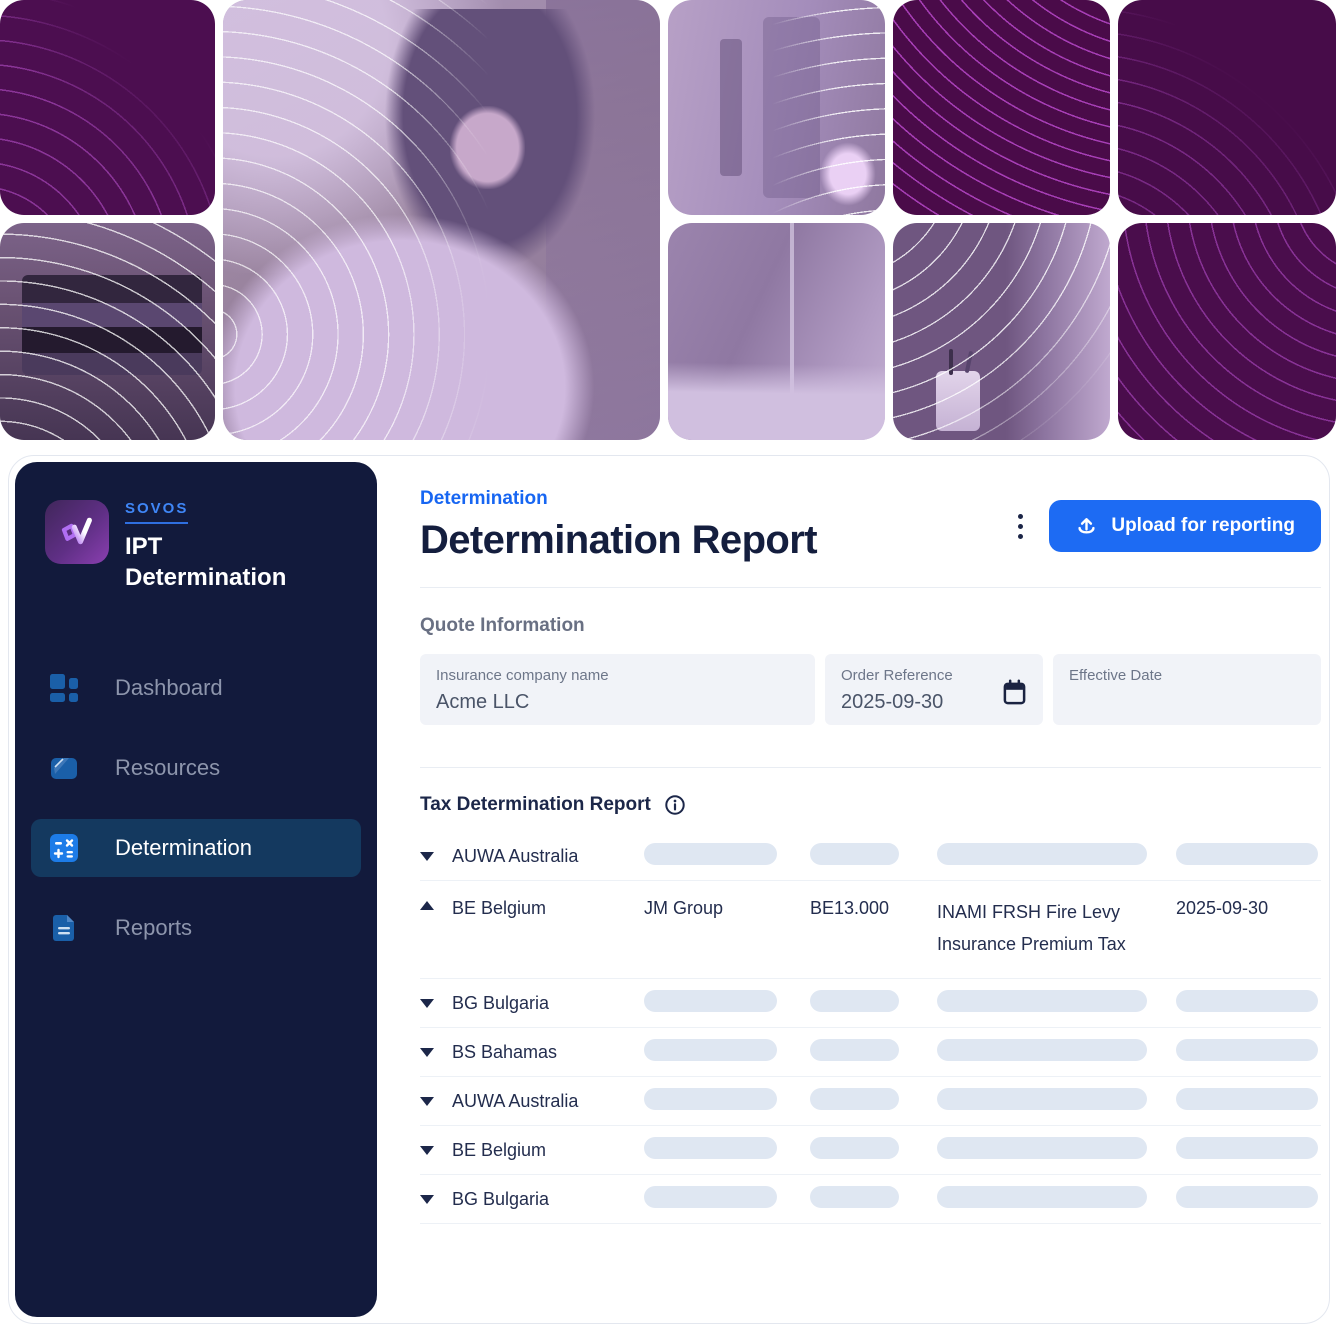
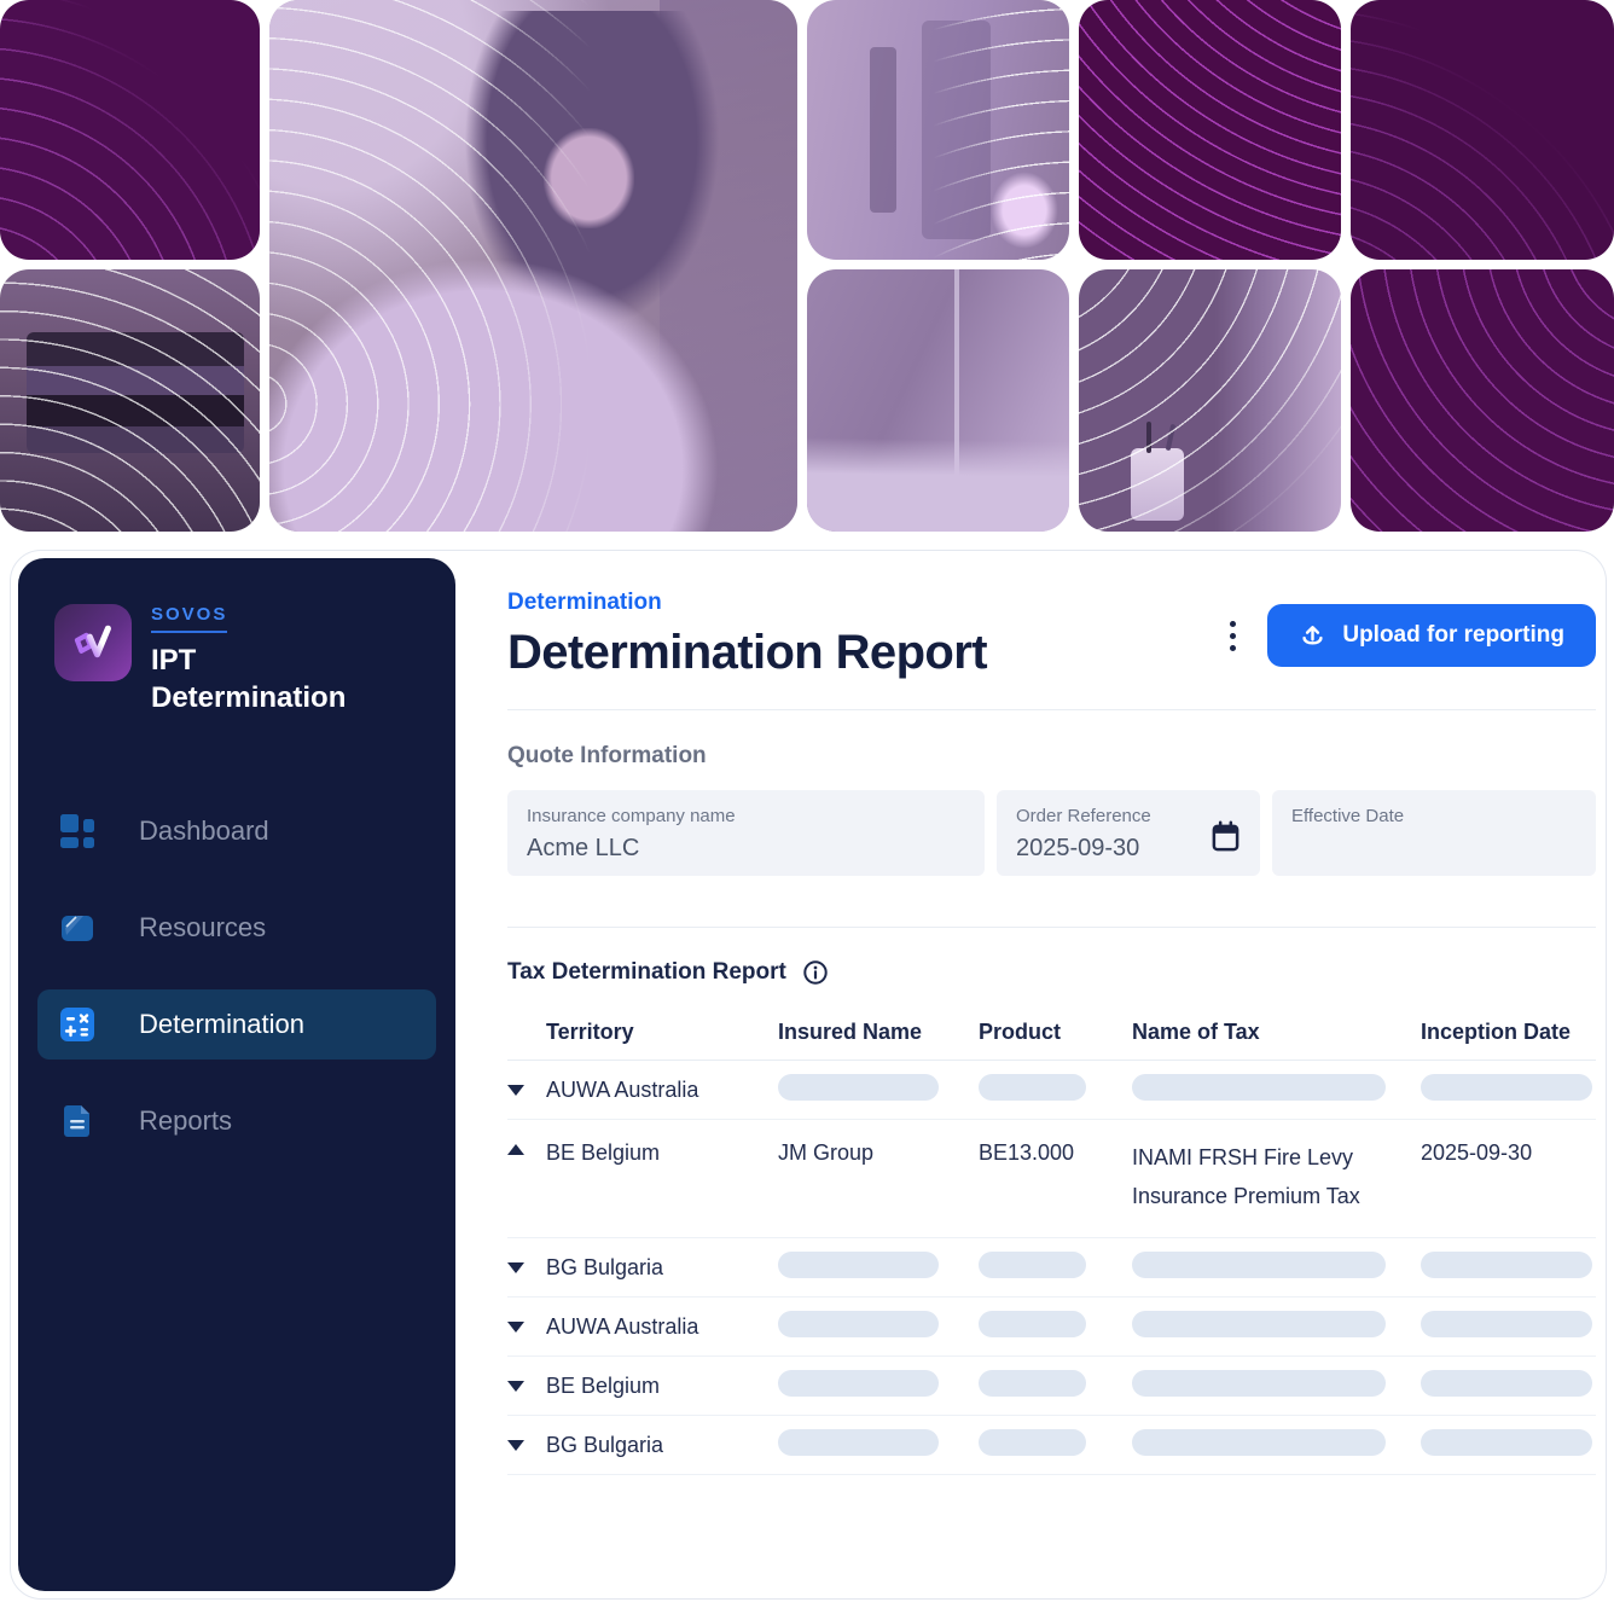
  SOVOS
  IPT Determination
  Dashboard
  Resources
  Determination
  Reports
  Determination
  Determination Report
  Upload for reporting
  Quote Information
  Insurance company name
  Acme LLC
  Order Reference
  2025-09-30
  Effective Date
  Tax Determination Report
+ Territory
+ Insured Name
+ Product
+ Name of Tax
+ Inception Date
  AUWA Australia
  BE Belgium
  JM Group
  BE13.000
  INAMI FRSH Fire Levy
  Insurance Premium Tax
  2025-09-30
  BG Bulgaria
- BS Bahamas
  AUWA Australia
  BE Belgium
  BG Bulgaria
